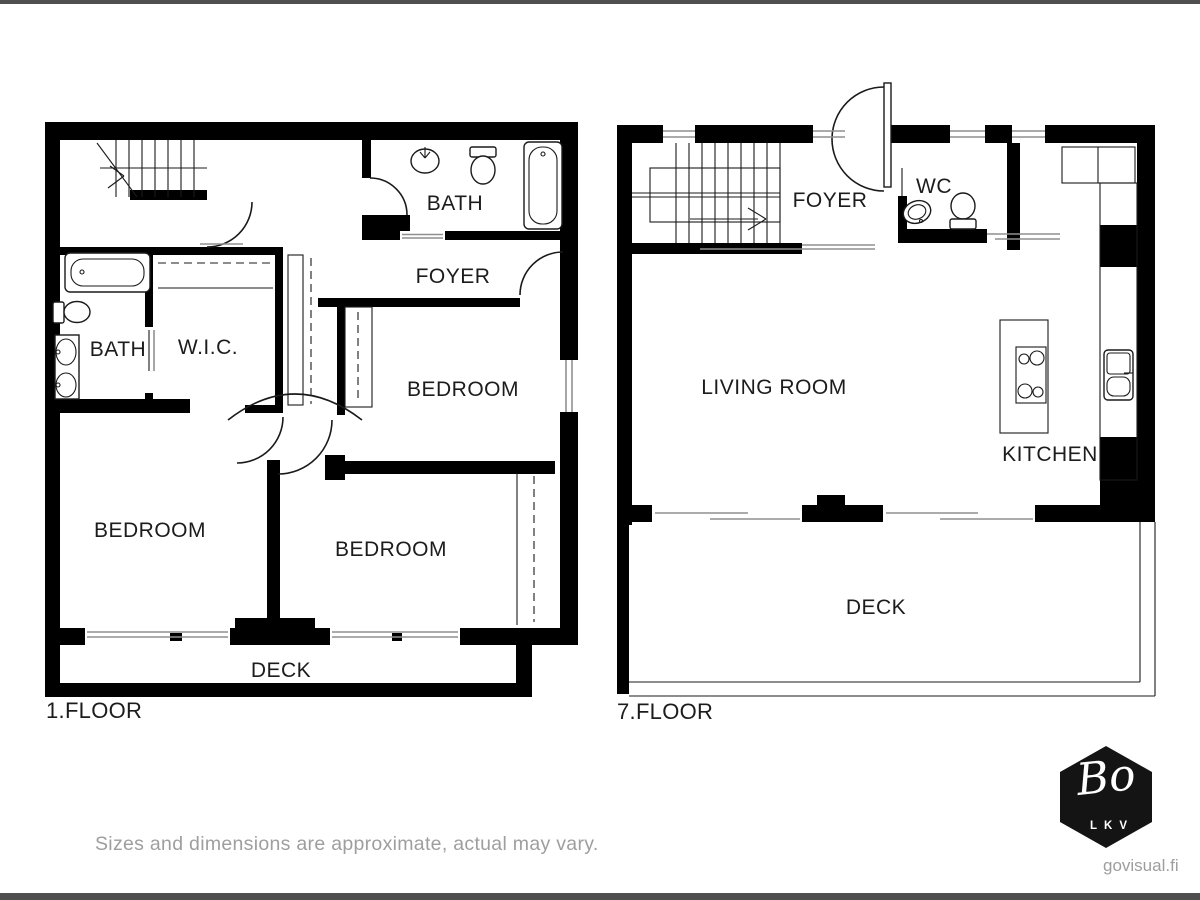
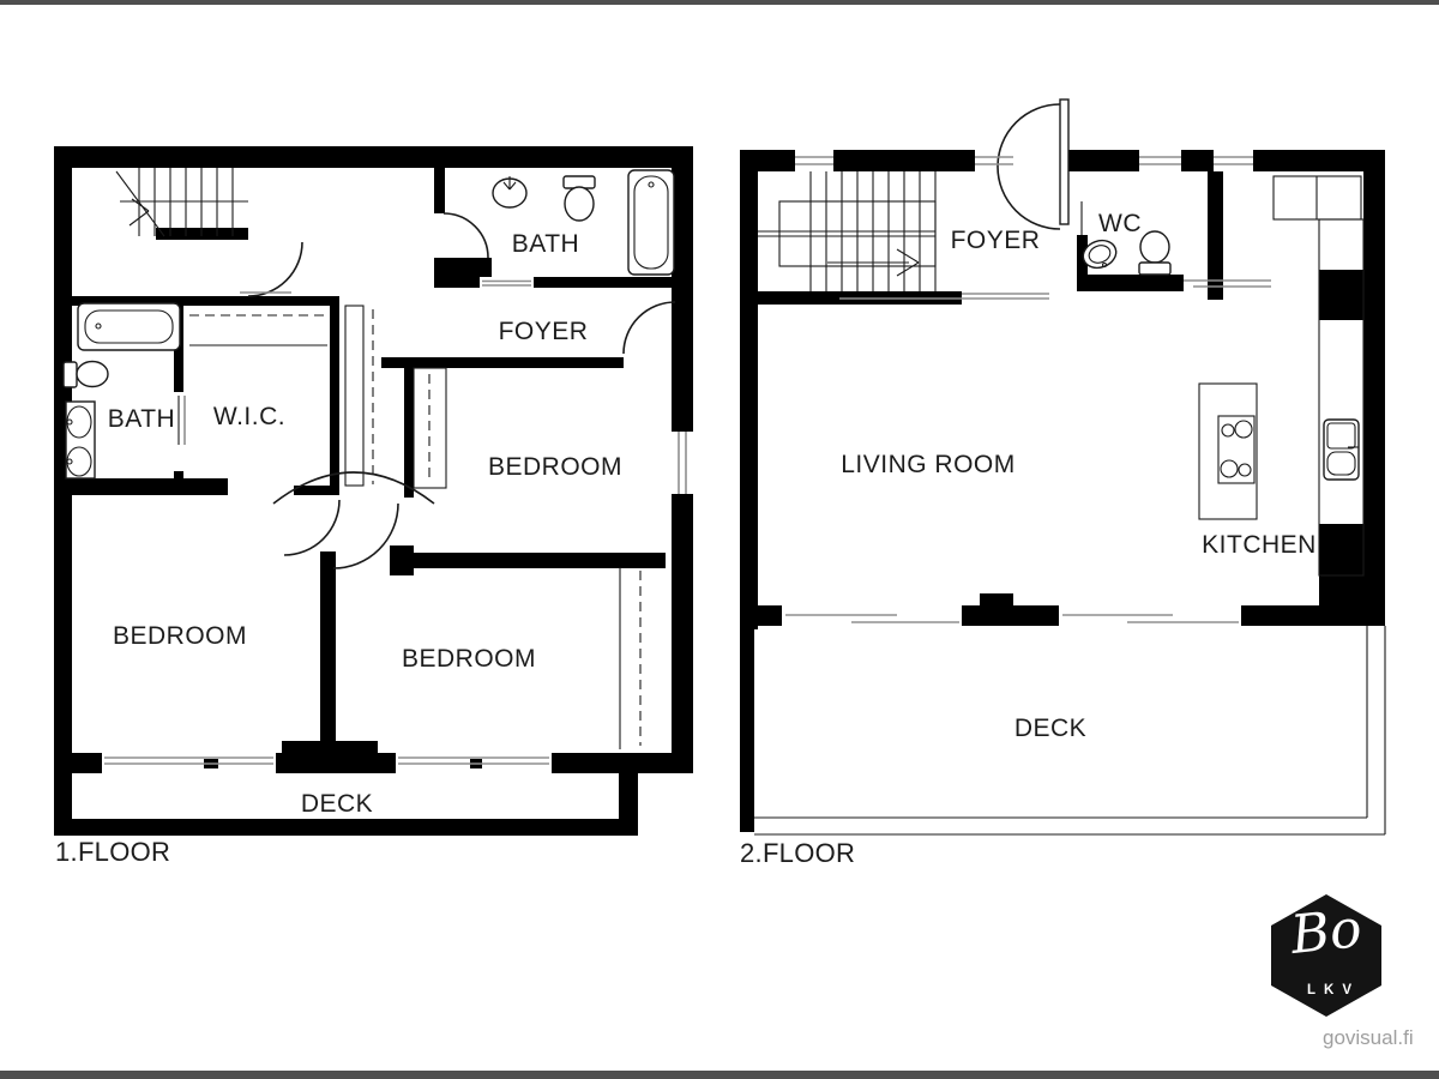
  BATH
  FOYER
  BATH
  W.I.C.
  BEDROOM
  BEDROOM
  BEDROOM
  DECK
  1.FLOOR
  FOYER
  WC
  LIVING ROOM
  KITCHEN
  DECK
- 7.FLOOR
+ 2.FLOOR
- Sizes and dimensions are approximate, actual may vary.
  LKV
  govisual.fi
